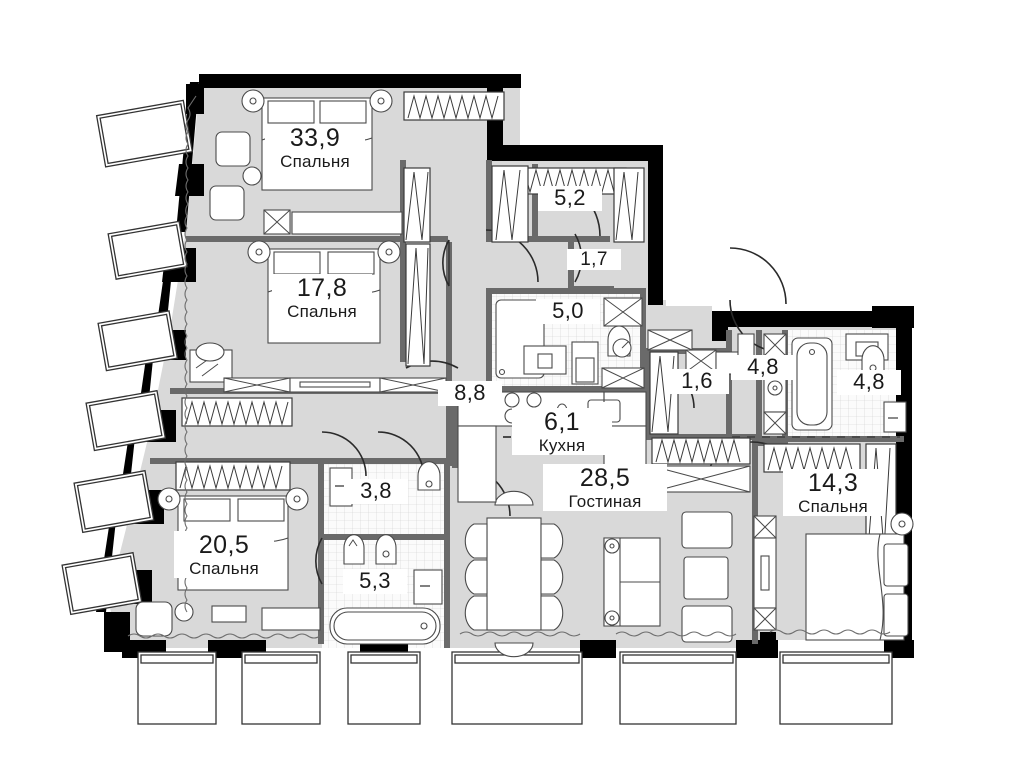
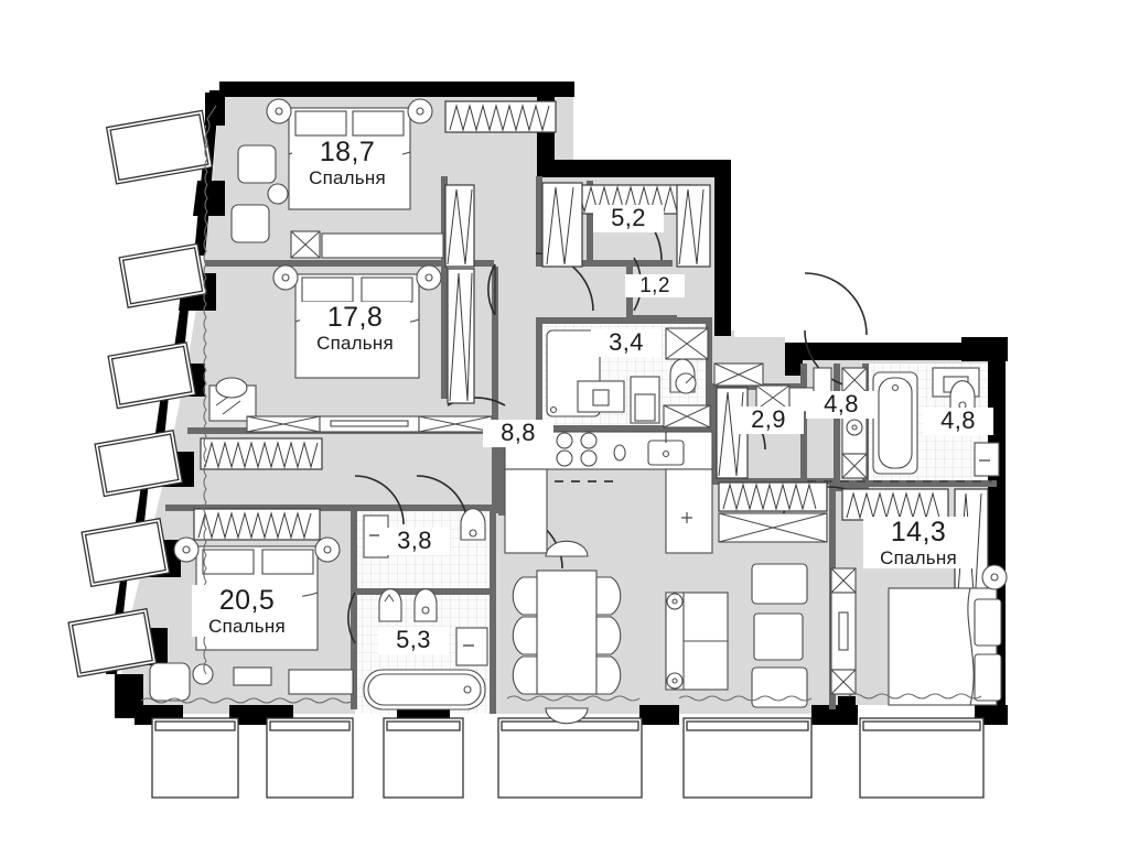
- 33,9
+ 18,7
  Спальня
  17,8
  Спальня
  20,5
  Спальня
  14,3
  Спальня
- 28,5
- Гостиная
- 6,1
- Кухня
  5,2
- 1,7
+ 1,2
- 5,0
+ 3,4
  8,8
- 1,6
+ 2,9
  4,8
  4,8
  3,8
  5,3
